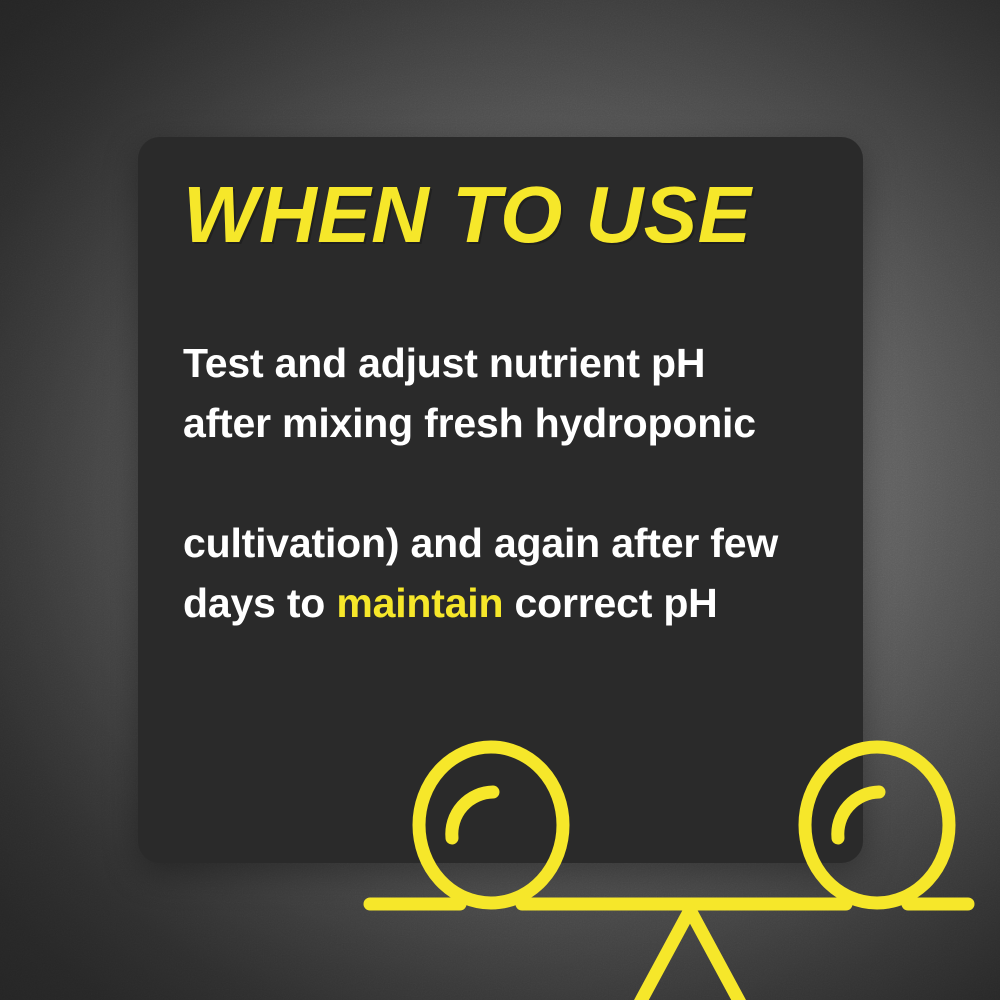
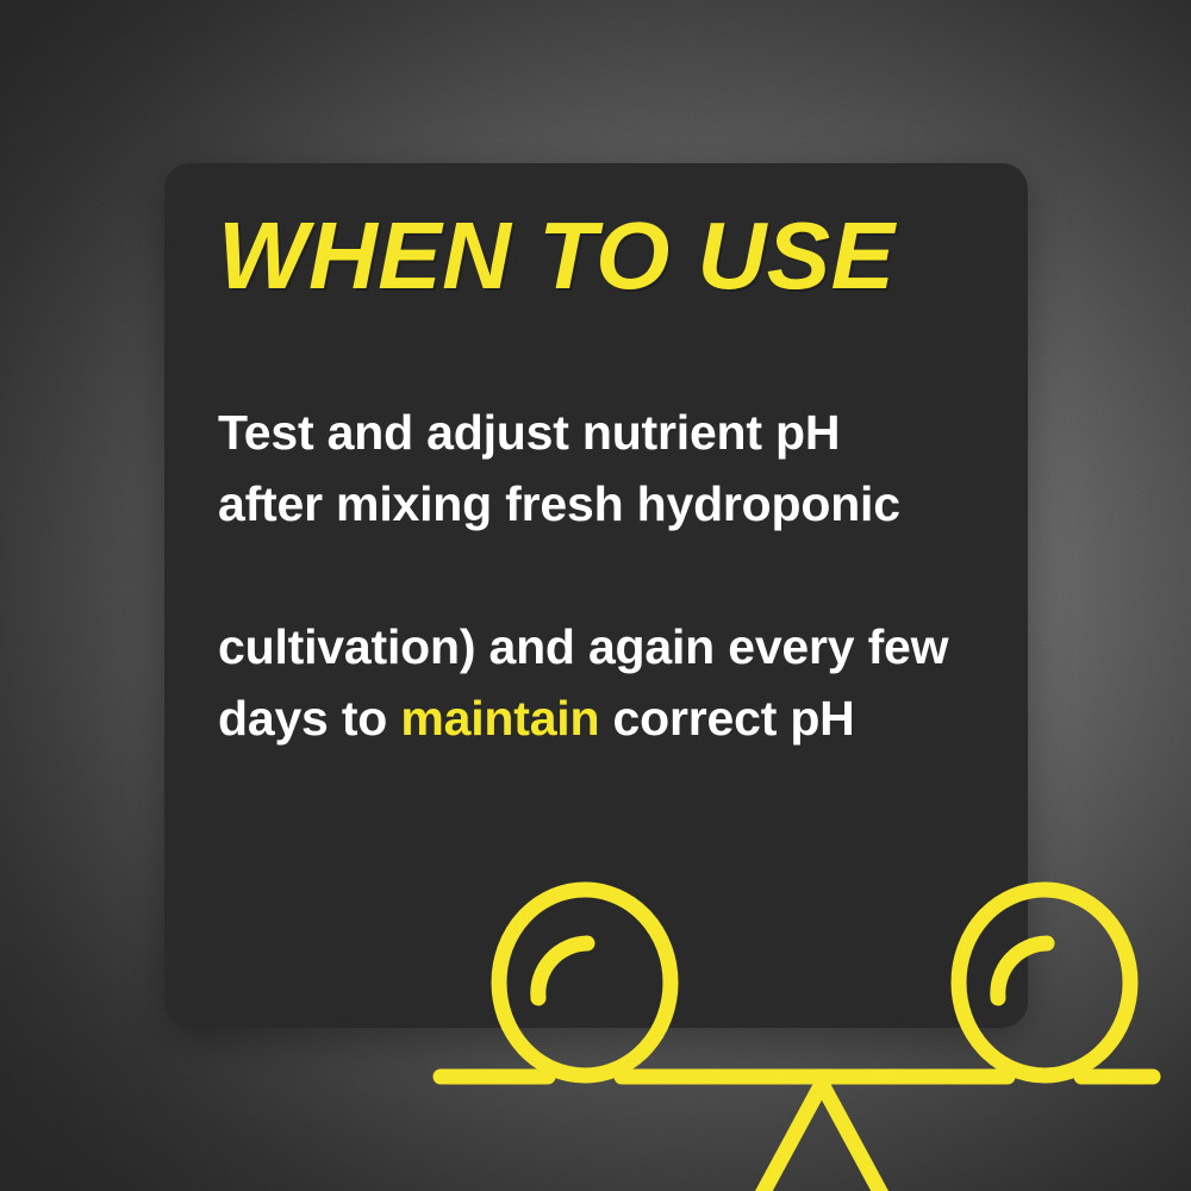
  WHEN TO USE
  Test and adjust nutrient pH
  after mixing fresh hydroponic
- cultivation) and again after few
+ cultivation) and again every few
  days to maintain correct pH
